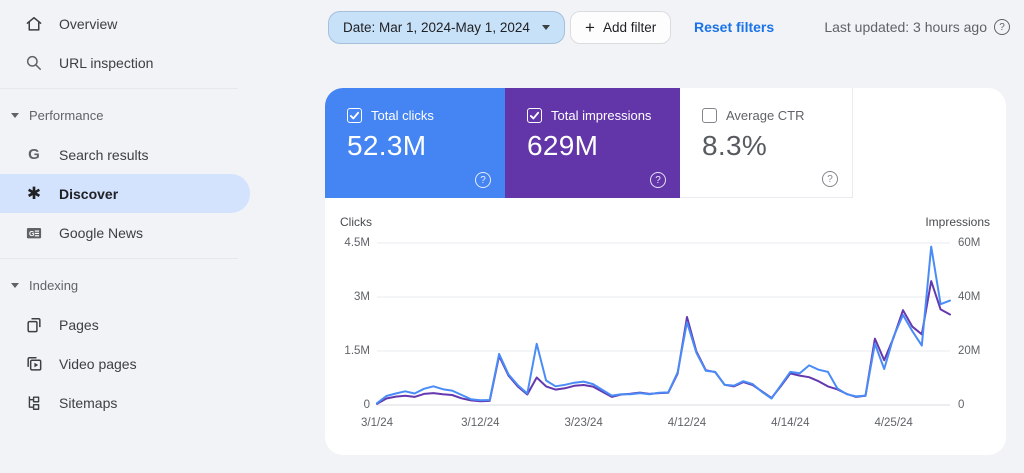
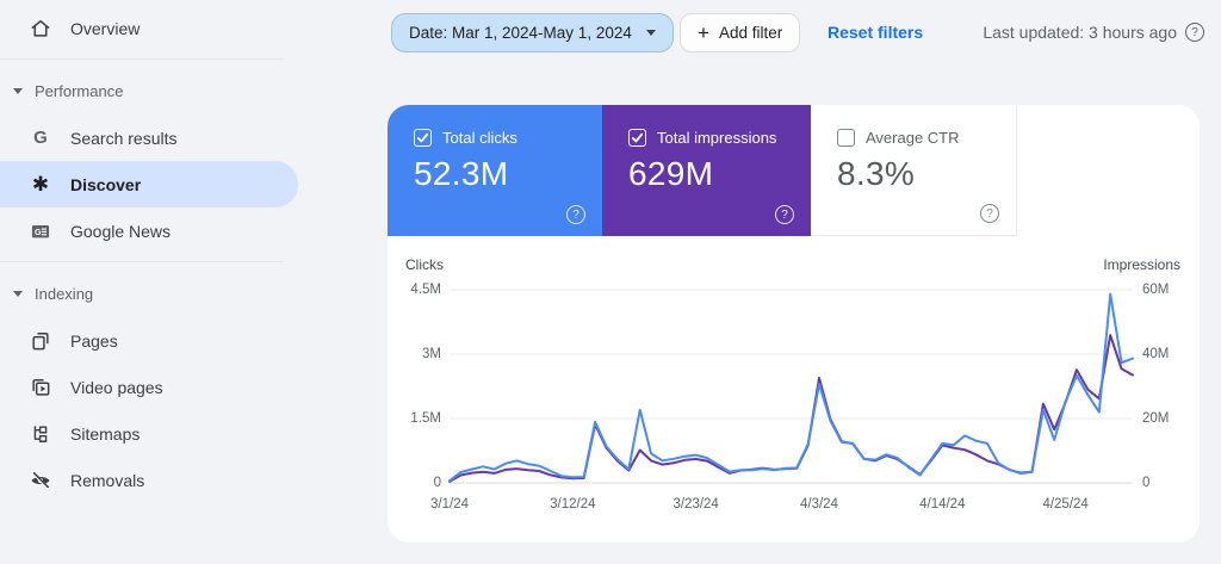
  Overview
- URL inspection
  Performance
  G
  Search results
  ✱
  Discover
  G
  Google News
  Indexing
  Pages
  Video pages
  Sitemaps
+ Removals
  Date: Mar 1, 2024-May 1, 2024
  +
  Add filter
  Reset filters
  Last updated: 3 hours ago
  ?
  Total clicks
  52.3M
  ?
  Total impressions
  629M
  ?
  Average CTR
  8.3%
  ?
  Clicks
  Impressions
  4.5M
  3M
  1.5M
  0
  60M
  40M
  20M
  0
  3/1/24
  3/12/24
  3/23/24
- 4/12/24
+ 4/3/24
  4/14/24
  4/25/24
